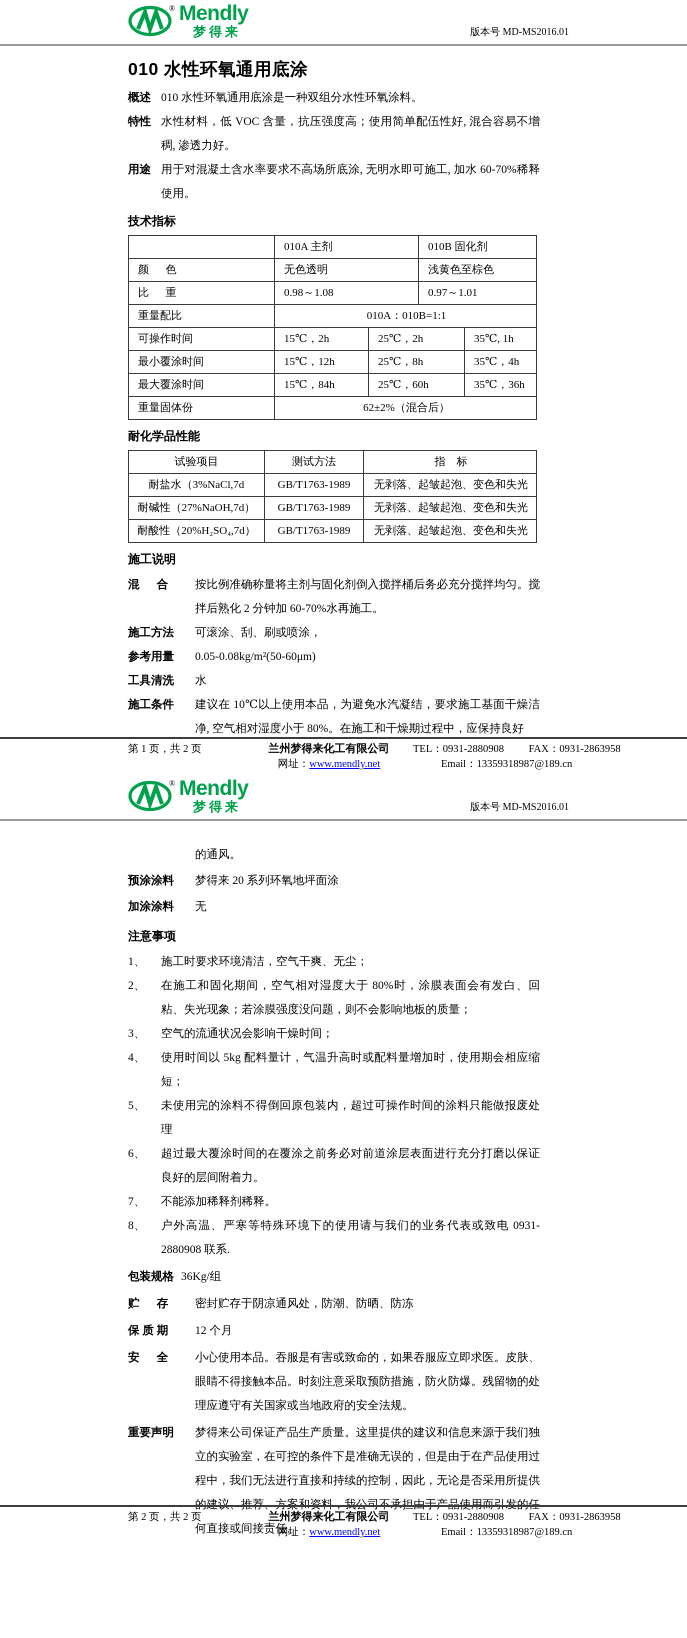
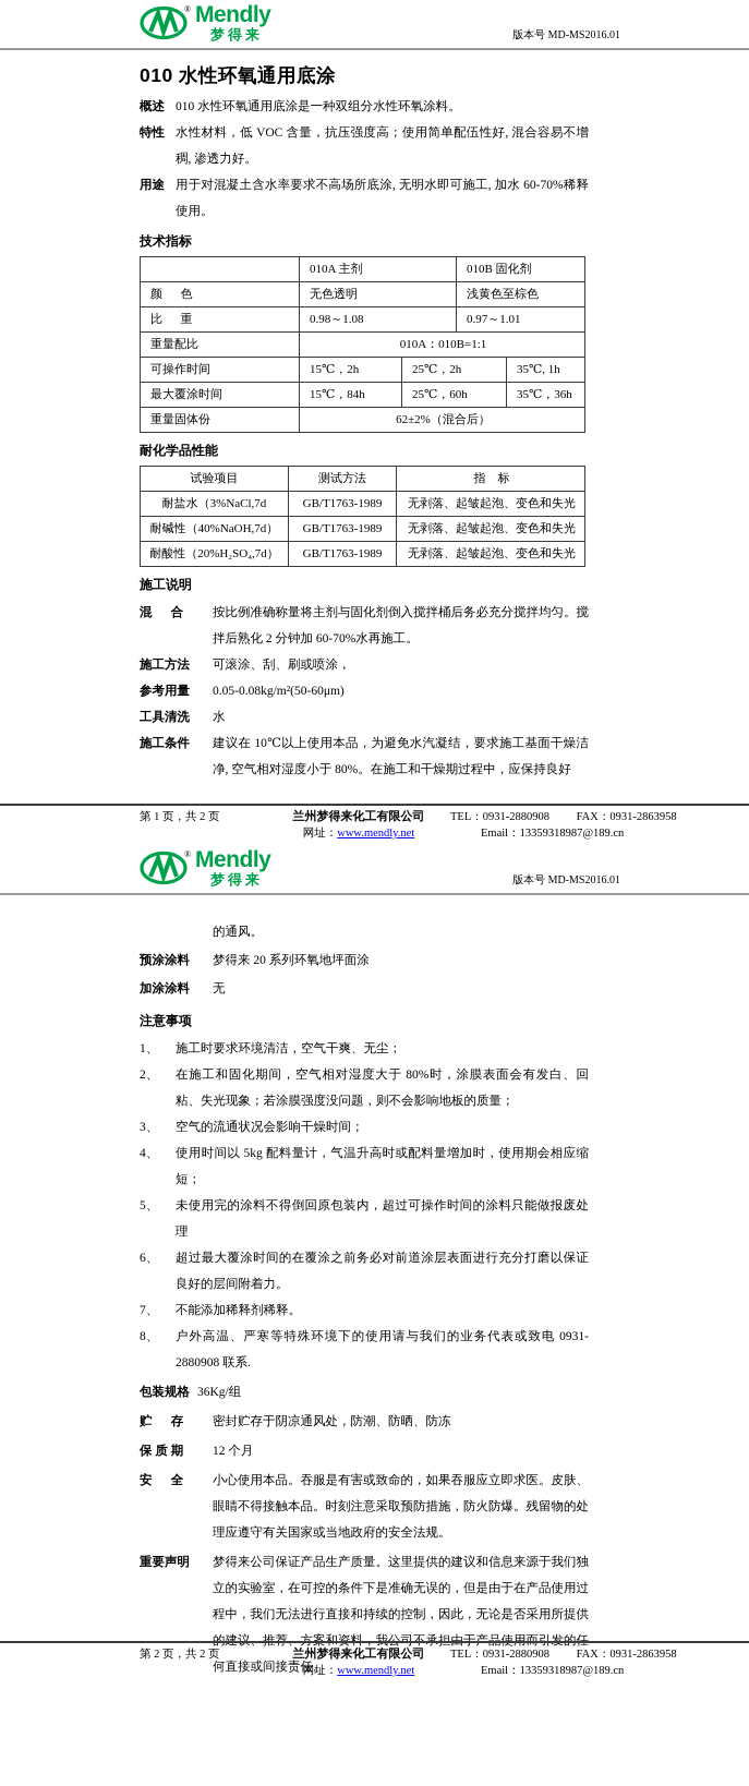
  ®
  Mendly
  梦得来
  版本号 MD-MS2016.01
  010 水性环氧通用底涂
  概述
  010 水性环氧通用底涂是一种双组分水性环氧涂料。
  特性
  水性材料，低 VOC 含量，抗压强度高；使用简单配伍性好, 混合容易不增稠, 渗透力好。
  用途
  用于对混凝土含水率要求不高场所底涂, 无明水即可施工, 加水 60-70%稀释使用。
  技术指标
  010A 主剂
  010B 固化剂
  颜 色
  无色透明
  浅黄色至棕色
  比 重
  0.98～1.08
  0.97～1.01
  重量配比
  010A：010B=1:1
  可操作时间
  15℃，2h
  25℃，2h
  35℃, 1h
- 最小覆涂时间
- 15℃，12h
- 25℃，8h
- 35℃，4h
  最大覆涂时间
  15℃，84h
  25℃，60h
  35℃，36h
  重量固体份
  62±2%（混合后）
  耐化学品性能
  试验项目
  测试方法
  指 标
  耐盐水（3%NaCl,7d
  GB/T1763-1989
  无剥落、起皱起泡、变色和失光
- 耐碱性（27%NaOH,7d）
+ 耐碱性（40%NaOH,7d）
  GB/T1763-1989
  无剥落、起皱起泡、变色和失光
  耐酸性（20%H₂SO₄,7d）
  GB/T1763-1989
  无剥落、起皱起泡、变色和失光
  施工说明
  混 合
  按比例准确称量将主剂与固化剂倒入搅拌桶后务必充分搅拌均匀。搅拌后熟化 2 分钟加 60-70%水再施工。
  施工方法
  可滚涂、刮、刷或喷涂，
  参考用量
  0.05-0.08kg/m²(50-60μm)
  工具清洗
  水
  施工条件
  建议在 10℃以上使用本品，为避免水汽凝结，要求施工基面干燥洁净, 空气相对湿度小于 80%。在施工和干燥期过程中，应保持良好
  第 1 页，共 2 页
  兰州梦得来化工有限公司
  网址：www.mendly.net
  TEL：0931-2880908 FAX：0931-2863958
  Email：13359318987@189.cn
  ®
  Mendly
  梦得来
  版本号 MD-MS2016.01
  的通风。
  预涂涂料
  梦得来 20 系列环氧地坪面涂
  加涂涂料
  无
  注意事项
  1、
  施工时要求环境清洁，空气干爽、无尘；
  2、
  在施工和固化期间，空气相对湿度大于 80%时，涂膜表面会有发白、回粘、失光现象；若涂膜强度没问题，则不会影响地板的质量；
  3、
  空气的流通状况会影响干燥时间；
  4、
  使用时间以 5kg 配料量计，气温升高时或配料量增加时，使用期会相应缩短；
  5、
  未使用完的涂料不得倒回原包装内，超过可操作时间的涂料只能做报废处理
  6、
  超过最大覆涂时间的在覆涂之前务必对前道涂层表面进行充分打磨以保证良好的层间附着力。
  7、
  不能添加稀释剂稀释。
  8、
  户外高温、严寒等特殊环境下的使用请与我们的业务代表或致电 0931-2880908 联系.
  包装规格 36Kg/组
  贮 存
  密封贮存于阴凉通风处，防潮、防晒、防冻
  保 质 期
  12 个月
  安 全
  小心使用本品。吞服是有害或致命的，如果吞服应立即求医。皮肤、眼睛不得接触本品。时刻注意采取预防措施，防火防爆。残留物的处理应遵守有关国家或当地政府的安全法规。
  重要声明
  梦得来公司保证产品生产质量。这里提供的建议和信息来源于我们独立的实验室，在可控的条件下是准确无误的，但是由于在产品使用过程中，我们无法进行直接和持续的控制，因此，无论是否采用所提供的建议、推荐、方案和资料，我公司不承担由于产品使用而引发的任何直接或间接责任。
  第 2 页，共 2 页
  兰州梦得来化工有限公司
  网址：www.mendly.net
  TEL：0931-2880908 FAX：0931-2863958
  Email：13359318987@189.cn
